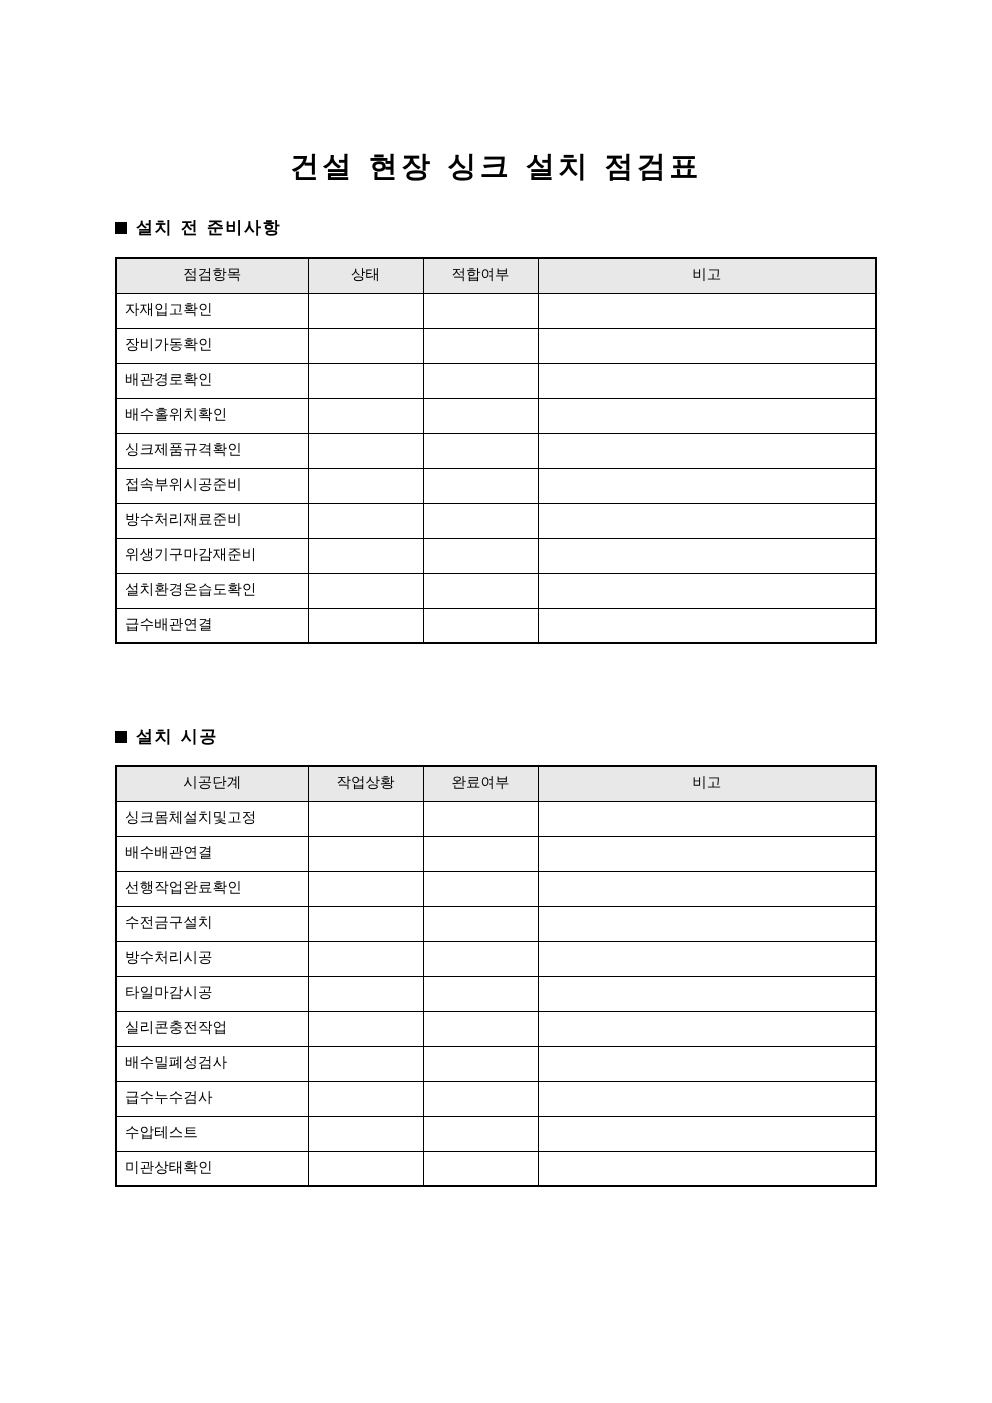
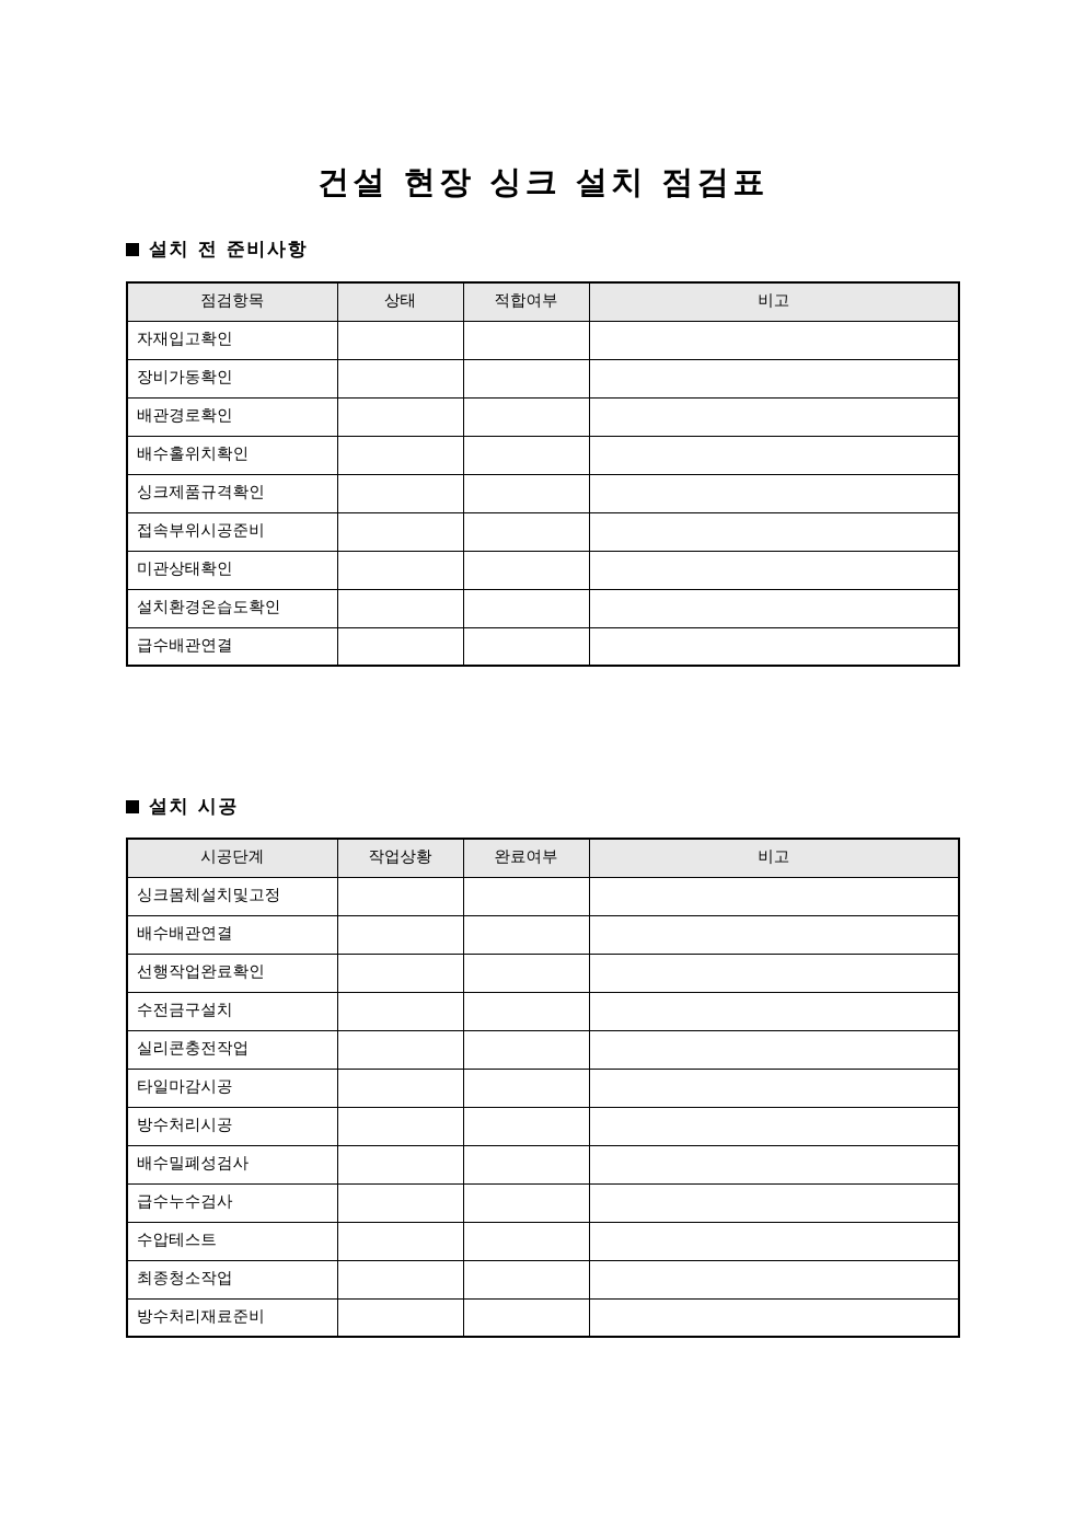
  건설 현장 싱크 설치 점검표
  설치 전 준비사항
  점검항목	상태	적합여부	비고
  자재입고확인
  장비가동확인
  배관경로확인
  배수홀위치확인
  싱크제품규격확인
  접속부위시공준비
- 방수처리재료준비
+ 미관상태확인
- 위생기구마감재준비
  설치환경온습도확인
  급수배관연결
  설치 시공
  시공단계	작업상황	완료여부	비고
  싱크몸체설치및고정
  배수배관연결
  선행작업완료확인
  수전금구설치
- 방수처리시공
+ 실리콘충전작업
  타일마감시공
- 실리콘충전작업
+ 방수처리시공
  배수밀폐성검사
  급수누수검사
  수압테스트
+ 최종청소작업
- 미관상태확인
+ 방수처리재료준비
